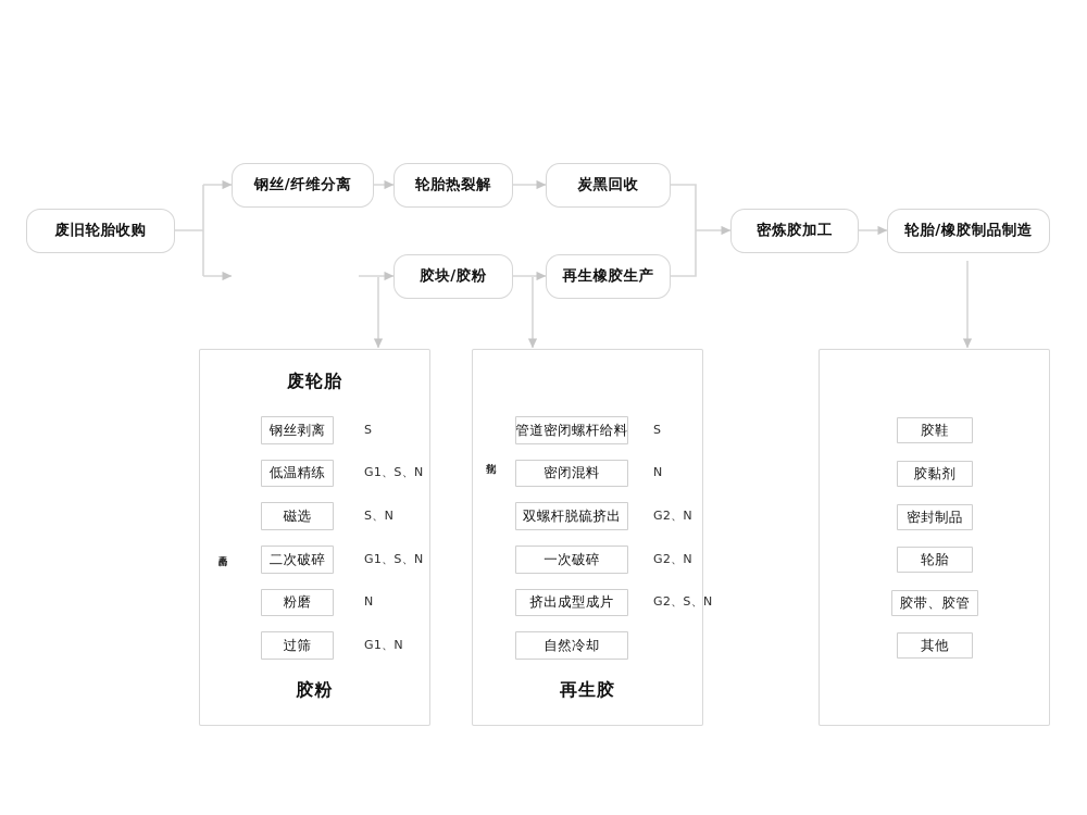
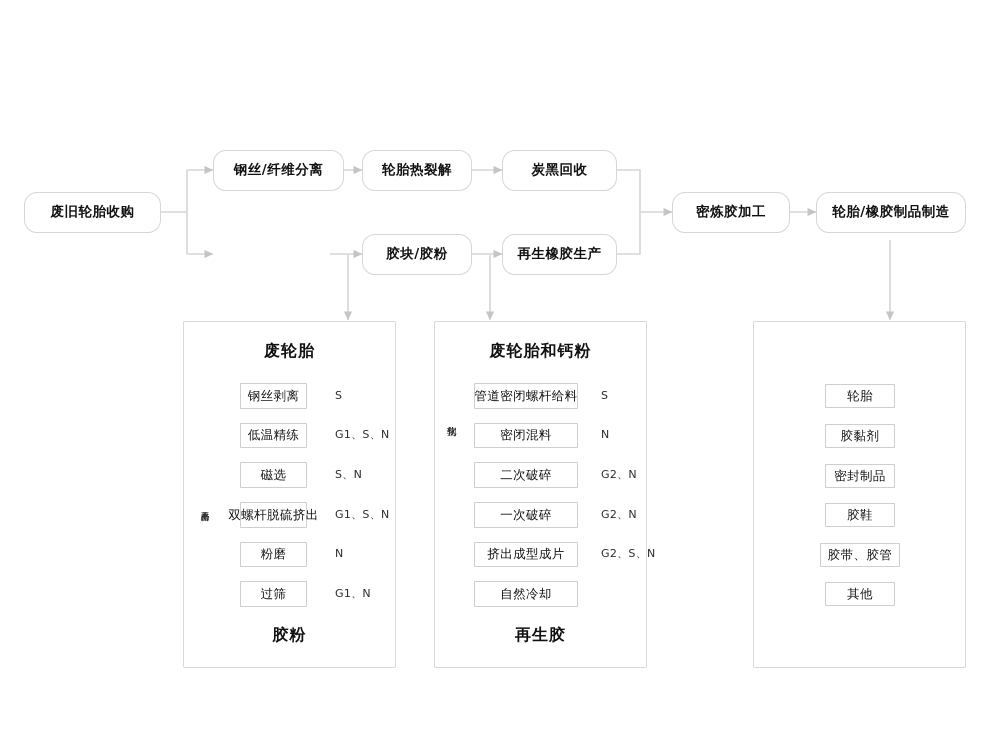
  废旧轮胎收购
  钢丝/纤维分离
  轮胎热裂解
  炭黑回收
  胶块/胶粉
  再生橡胶生产
  密炼胶加工
  轮胎/橡胶制品制造
  废轮胎
  胶粉
  钢丝剥离
  低温精练
  磁选
- 二次破碎
+ 双螺杆脱硫挤出
  粉磨
  过筛
  S
  G1、S、N
  S、N
  G1、S、N
  N
  G1、N
+ 废轮胎和钙粉
  再生胶
  管道密闭螺杆给料
  密闭混料
- 双螺杆脱硫挤出
+ 二次破碎
  一次破碎
  挤出成型成片
  自然冷却
  S
  N
  G2、N
  G2、N
  G2、S、N
- 胶鞋
+ 轮胎
  胶黏剂
  密封制品
- 轮胎
+ 胶鞋
  胶带、胶管
  其他
